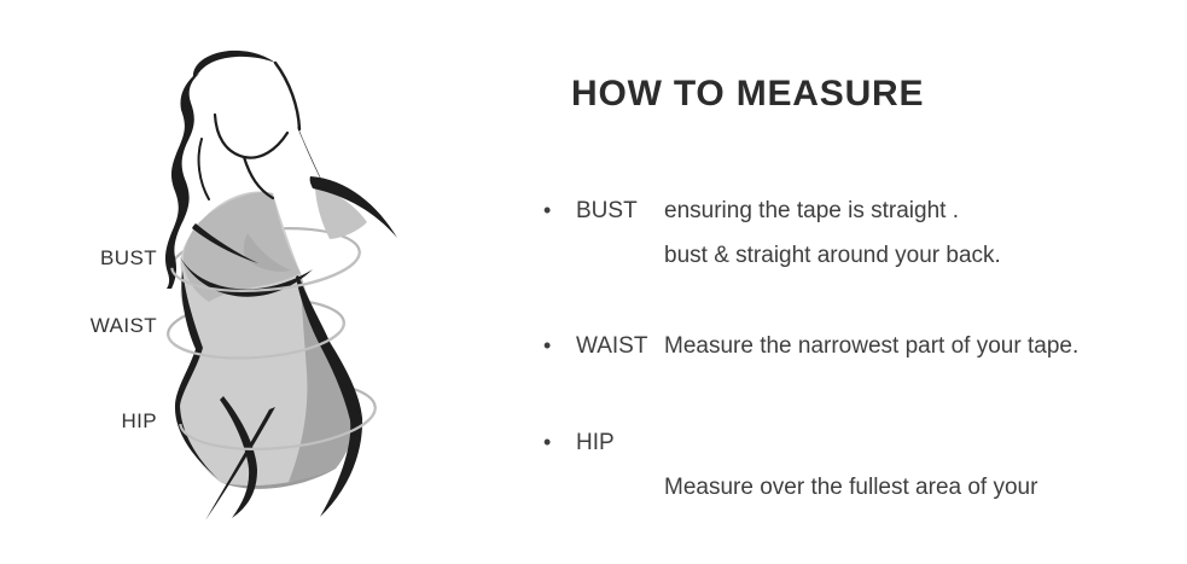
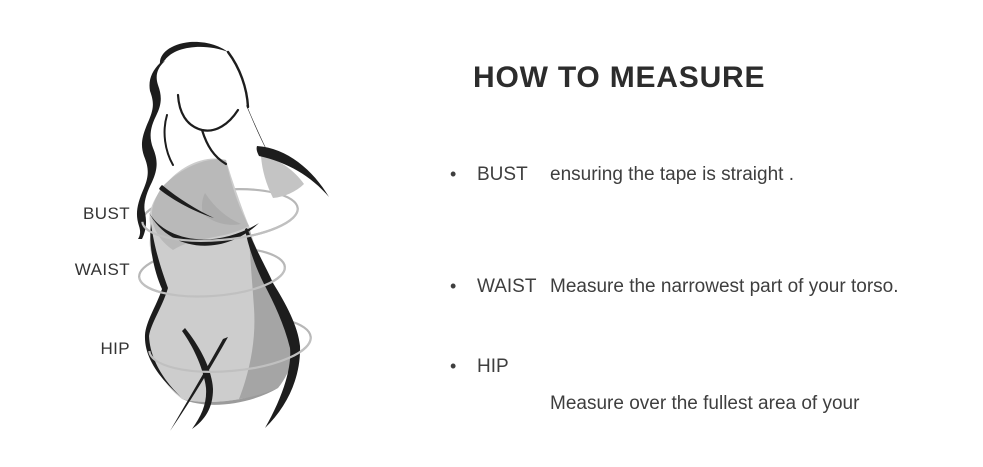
  BUST
  WAIST
  HIP
  HOW TO MEASURE
  •
  BUST
  ensuring the tape is straight .
- bust & straight around your back.
  •
  WAIST
- Measure the narrowest part of your tape.
+ Measure the narrowest part of your torso.
  •
  HIP
  Measure over the fullest area of your
